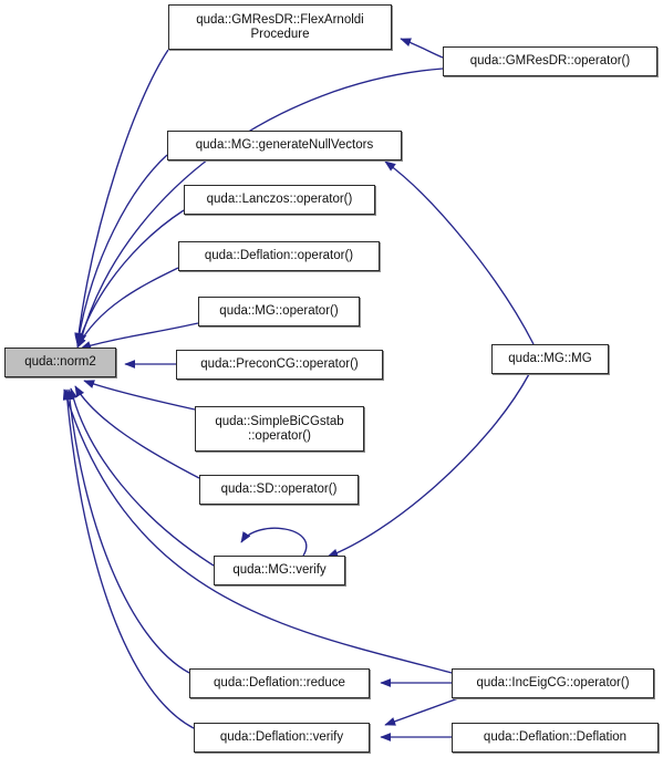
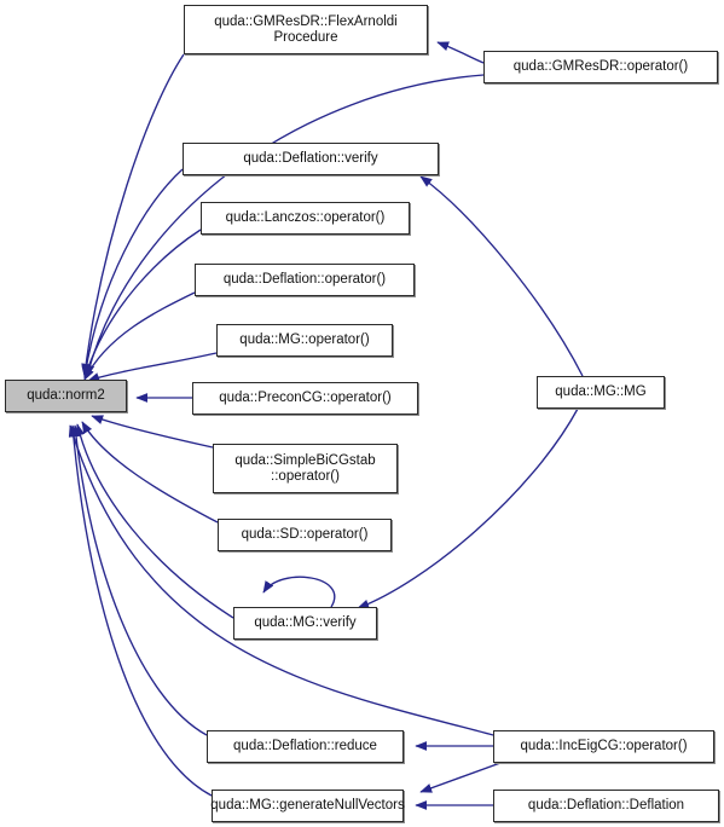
  quda::norm2
  quda::GMResDR::FlexArnoldi
  Procedure
  quda::GMResDR::operator()
- quda::MG::generateNullVectors
+ quda::Deflation::verify
  quda::Lanczos::operator()
  quda::Deflation::operator()
  quda::MG::operator()
  quda::PreconCG::operator()
  quda::SimpleBiCGstab
  ::operator()
  quda::SD::operator()
  quda::MG::verify
  quda::MG::MG
  quda::Deflation::reduce
  quda::IncEigCG::operator()
- quda::Deflation::verify
+ quda::MG::generateNullVectors
  quda::Deflation::Deflation
